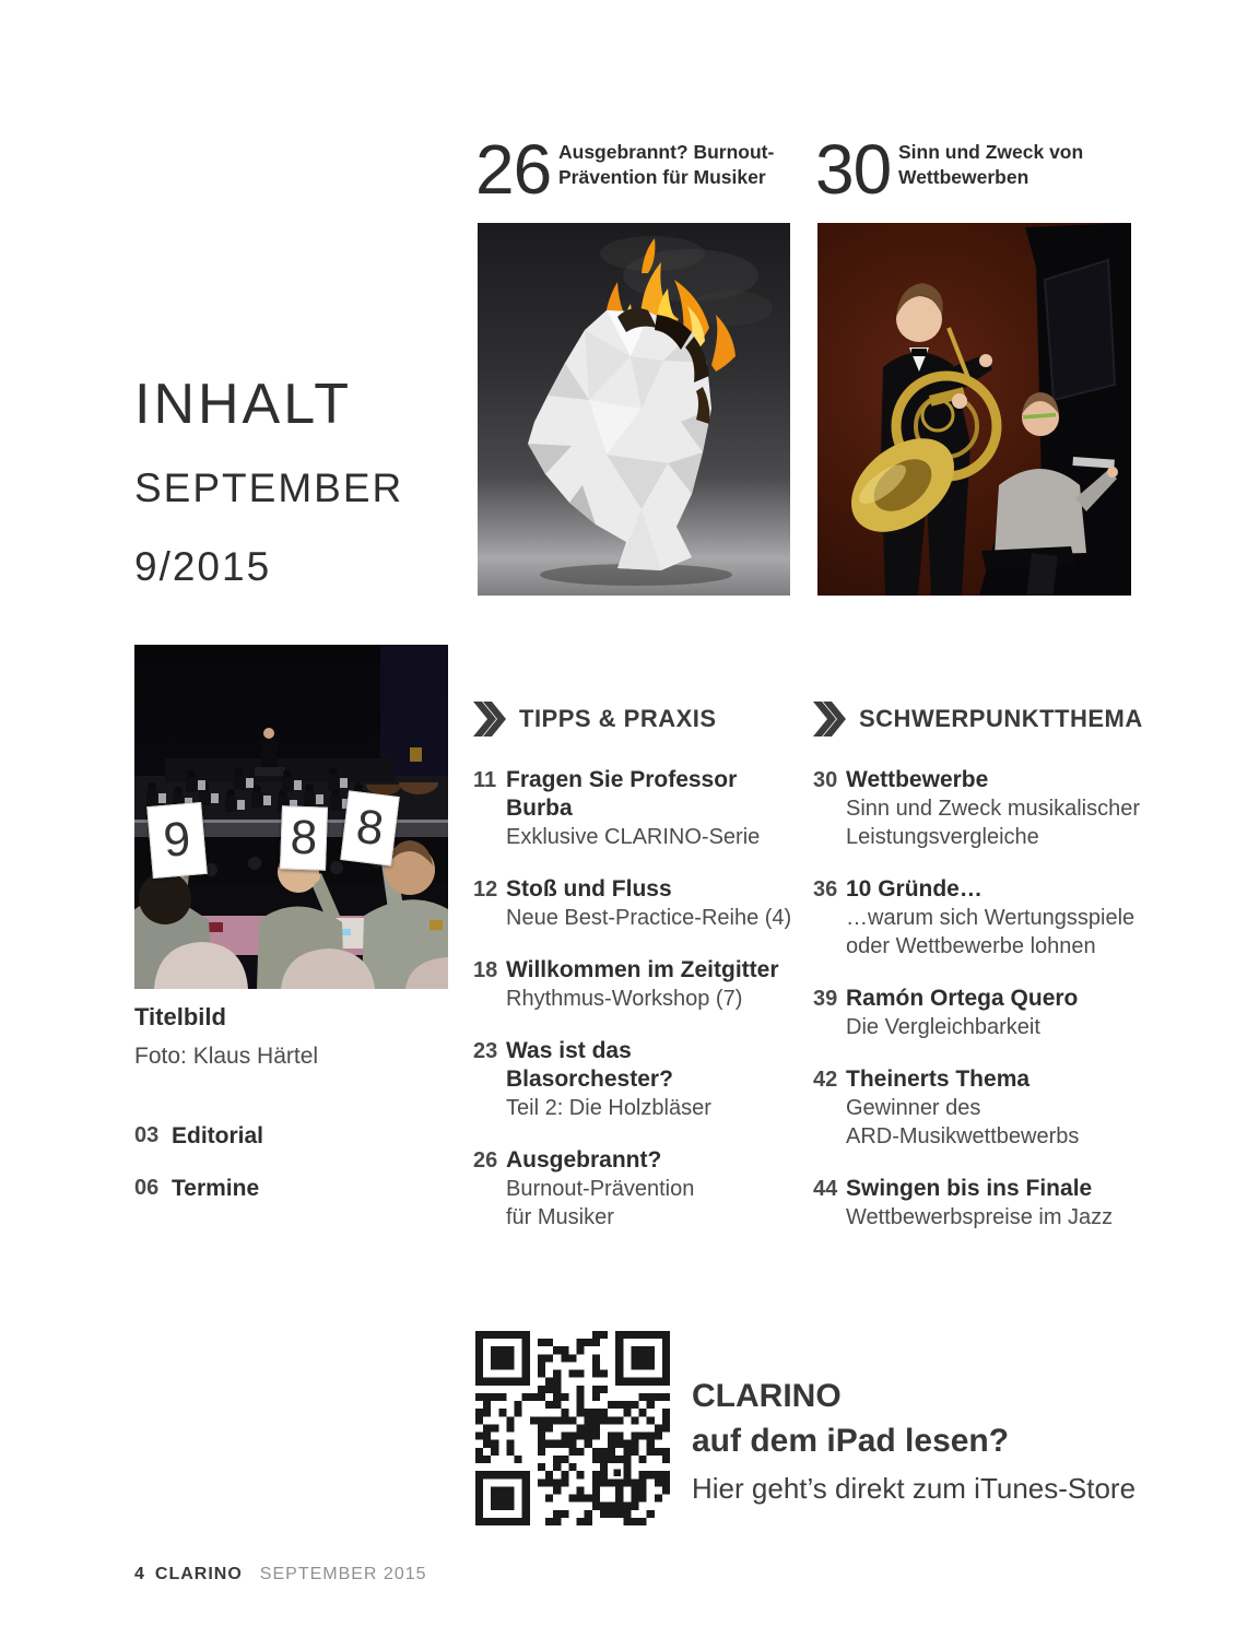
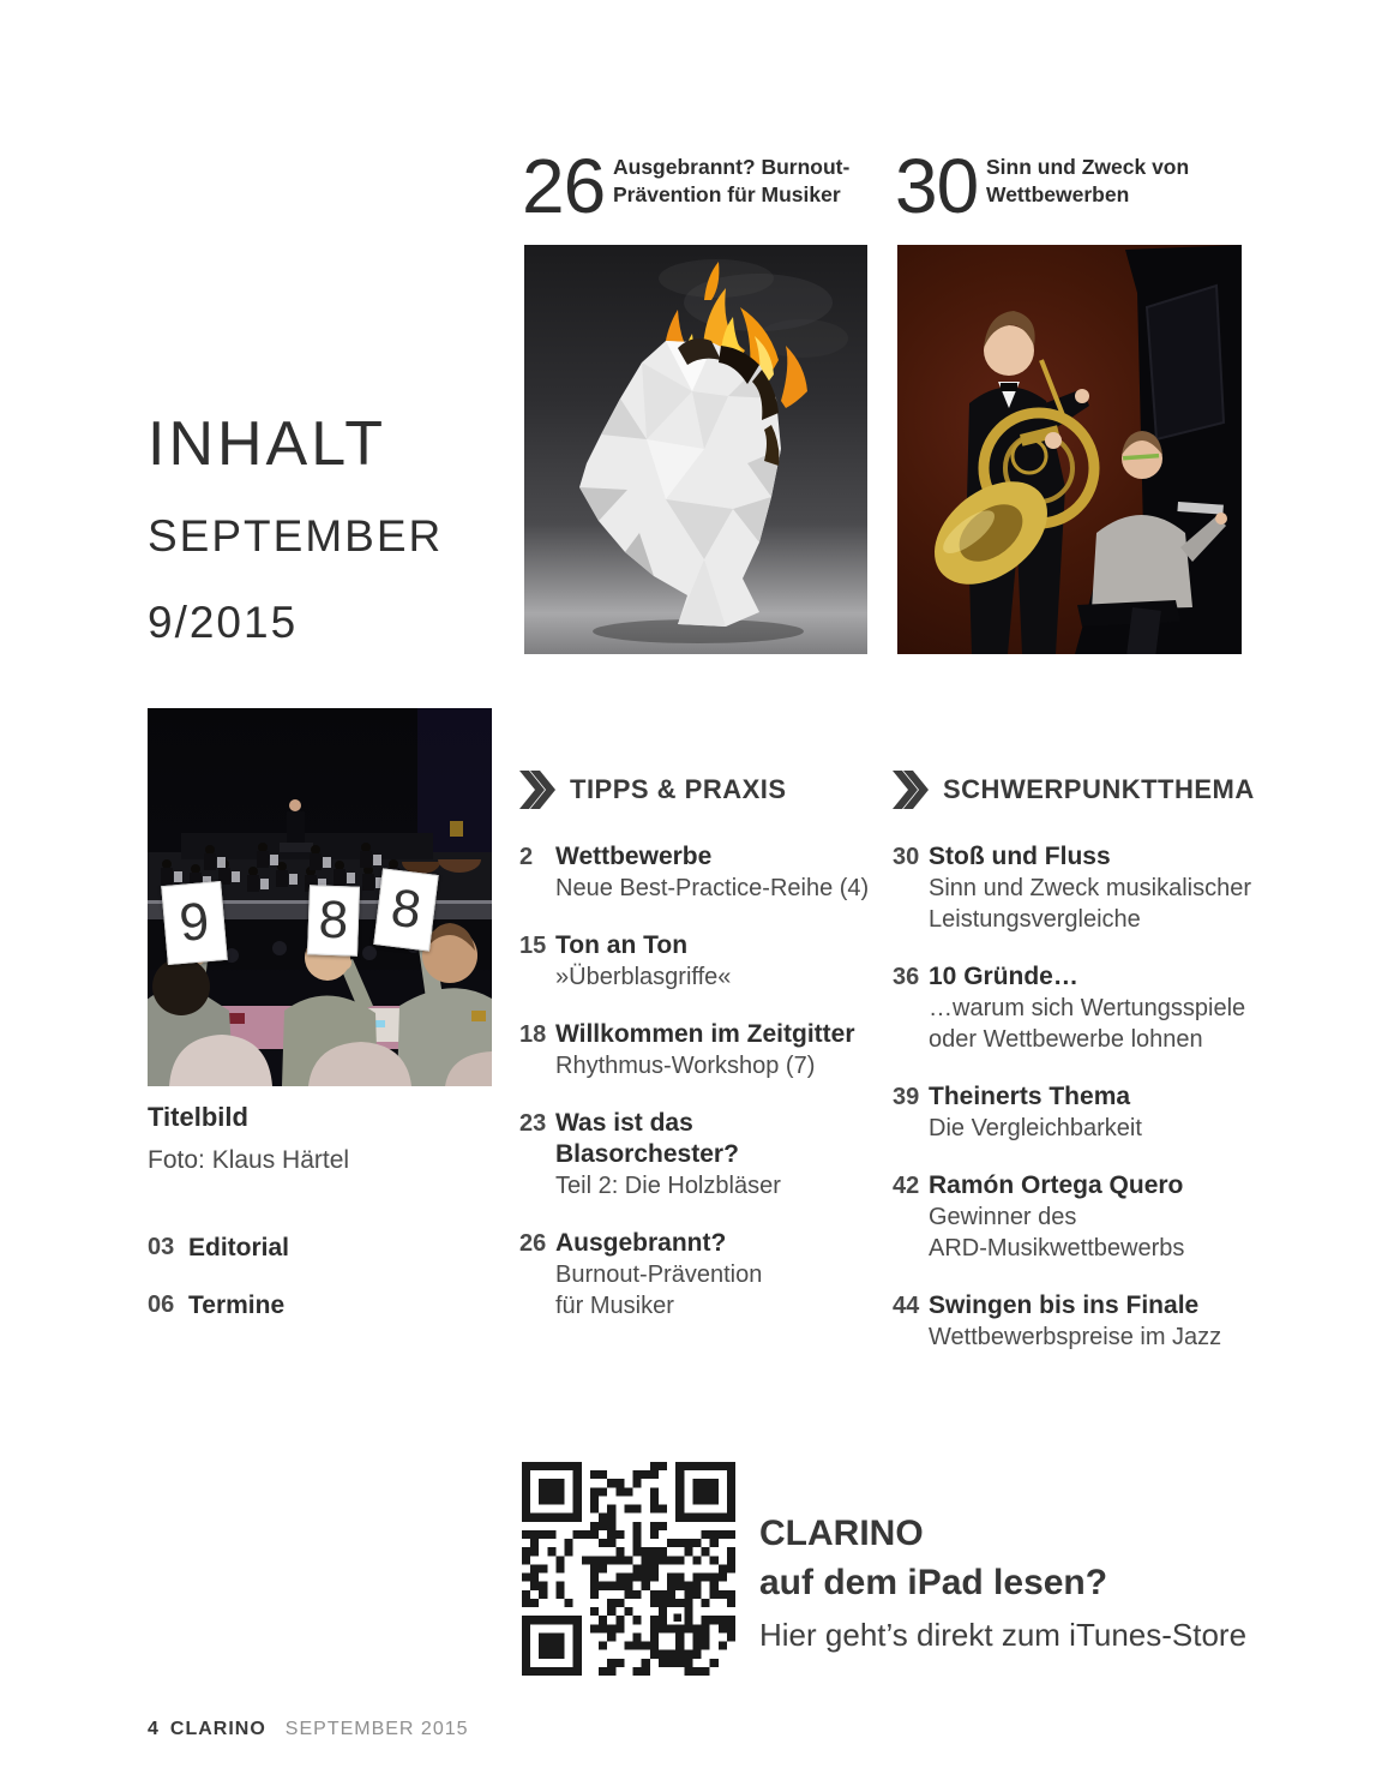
  26
  Ausgebrannt? Burnout-
  Prävention für Musiker
  30
  Sinn und Zweck von
  Wettbewerben
  INHALT
  SEPTEMBER
  9/2015
  Titelbild
  Foto: Klaus Härtel
  03
  Editorial
  06
  Termine
  TIPPS & PRAXIS
- 11
- Fragen Sie Professor Burba
- Exklusive CLARINO-Serie
- 12
+ 2
- Stoß und Fluss
+ Wettbewerbe
  Neue Best-Practice-Reihe (4)
+ 15
+ Ton an Ton
+ »Überblasgriffe«
  18
  Willkommen im Zeitgitter
  Rhythmus-Workshop (7)
  23
  Was ist das Blasorchester?
  Teil 2: Die Holzbläser
  26
  Ausgebrannt?
  Burnout-Prävention
  für Musiker
  SCHWERPUNKTTHEMA
  30
- Wettbewerbe
+ Stoß und Fluss
  Sinn und Zweck musikalischer
  Leistungsvergleiche
  36
  10 Gründe…
  …warum sich Wertungsspiele
  oder Wettbewerbe lohnen
  39
- Ramón Ortega Quero
+ Theinerts Thema
  Die Vergleichbarkeit
  42
- Theinerts Thema
+ Ramón Ortega Quero
  Gewinner des
  ARD-Musikwettbewerbs
  44
  Swingen bis ins Finale
  Wettbewerbspreise im Jazz
  CLARINO
  auf dem iPad lesen?
  Hier geht’s direkt zum iTunes-Store
  4
  CLARINO
  SEPTEMBER 2015
